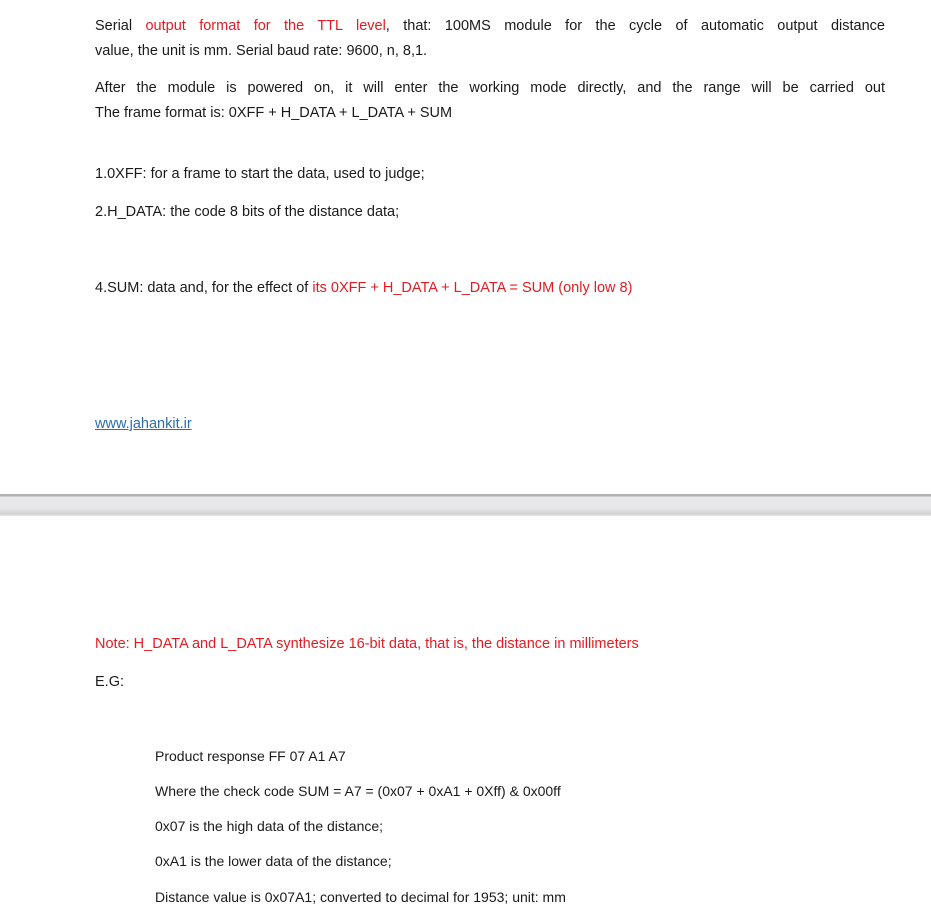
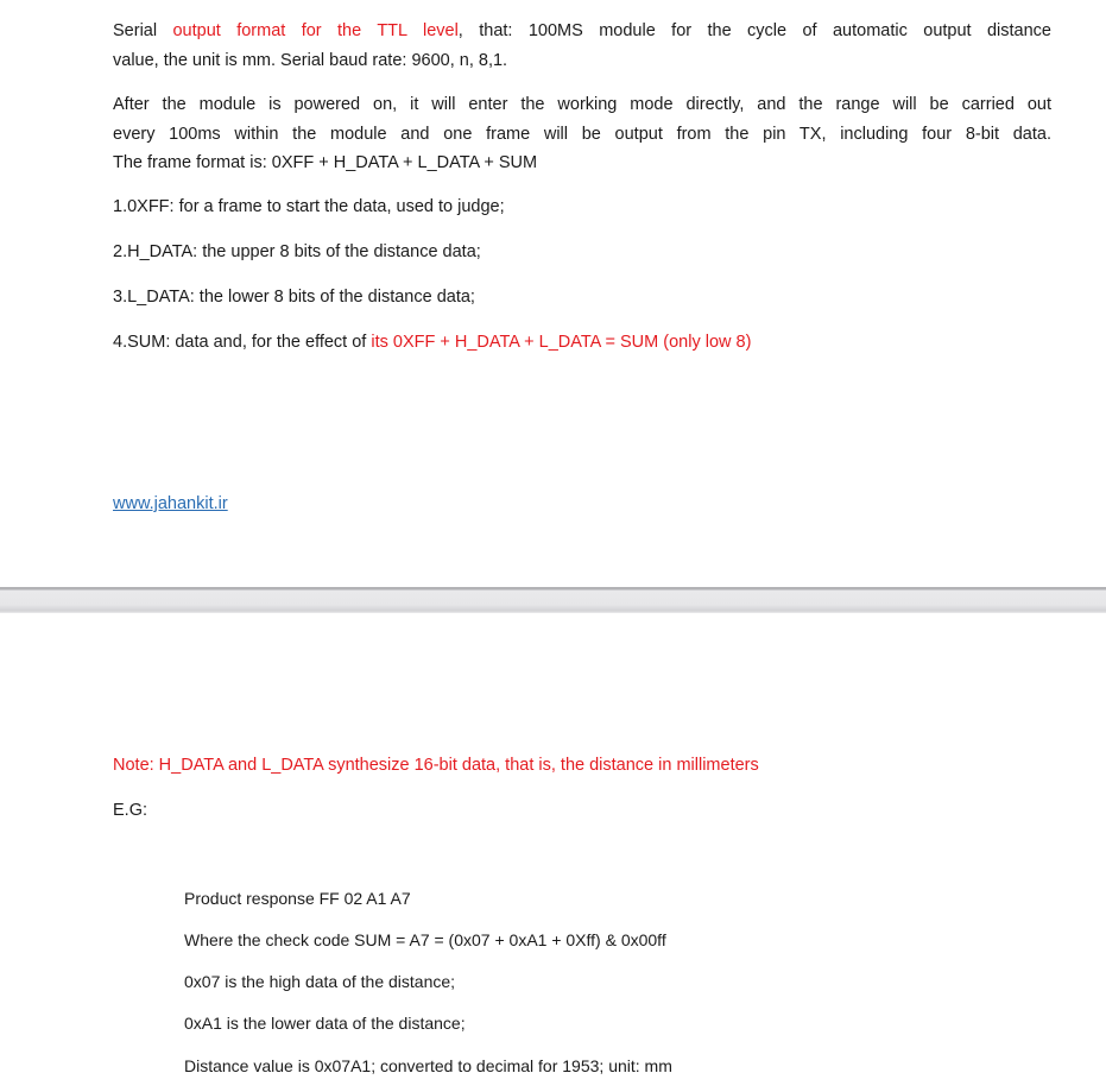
  Serial output format for the TTL level, that: 100MS module for the cycle of automatic output distance
  value, the unit is mm. Serial baud rate: 9600, n, 8,1.
  After the module is powered on, it will enter the working mode directly, and the range will be carried out
+ every 100ms within the module and one frame will be output from the pin TX, including four 8-bit data.
  The frame format is: 0XFF + H_DATA + L_DATA + SUM
  1.0XFF: for a frame to start the data, used to judge;
- 2.H_DATA: the code 8 bits of the distance data;
+ 2.H_DATA: the upper 8 bits of the distance data;
+ 3.L_DATA: the lower 8 bits of the distance data;
  4.SUM: data and, for the effect of its 0XFF + H_DATA + L_DATA = SUM (only low 8)
  www.jahankit.ir
  Note: H_DATA and L_DATA synthesize 16-bit data, that is, the distance in millimeters
  E.G:
- Product response FF 07 A1 A7
+ Product response FF 02 A1 A7
  Where the check code SUM = A7 = (0x07 + 0xA1 + 0Xff) & 0x00ff
  0x07 is the high data of the distance;
  0xA1 is the lower data of the distance;
  Distance value is 0x07A1; converted to decimal for 1953; unit: mm
